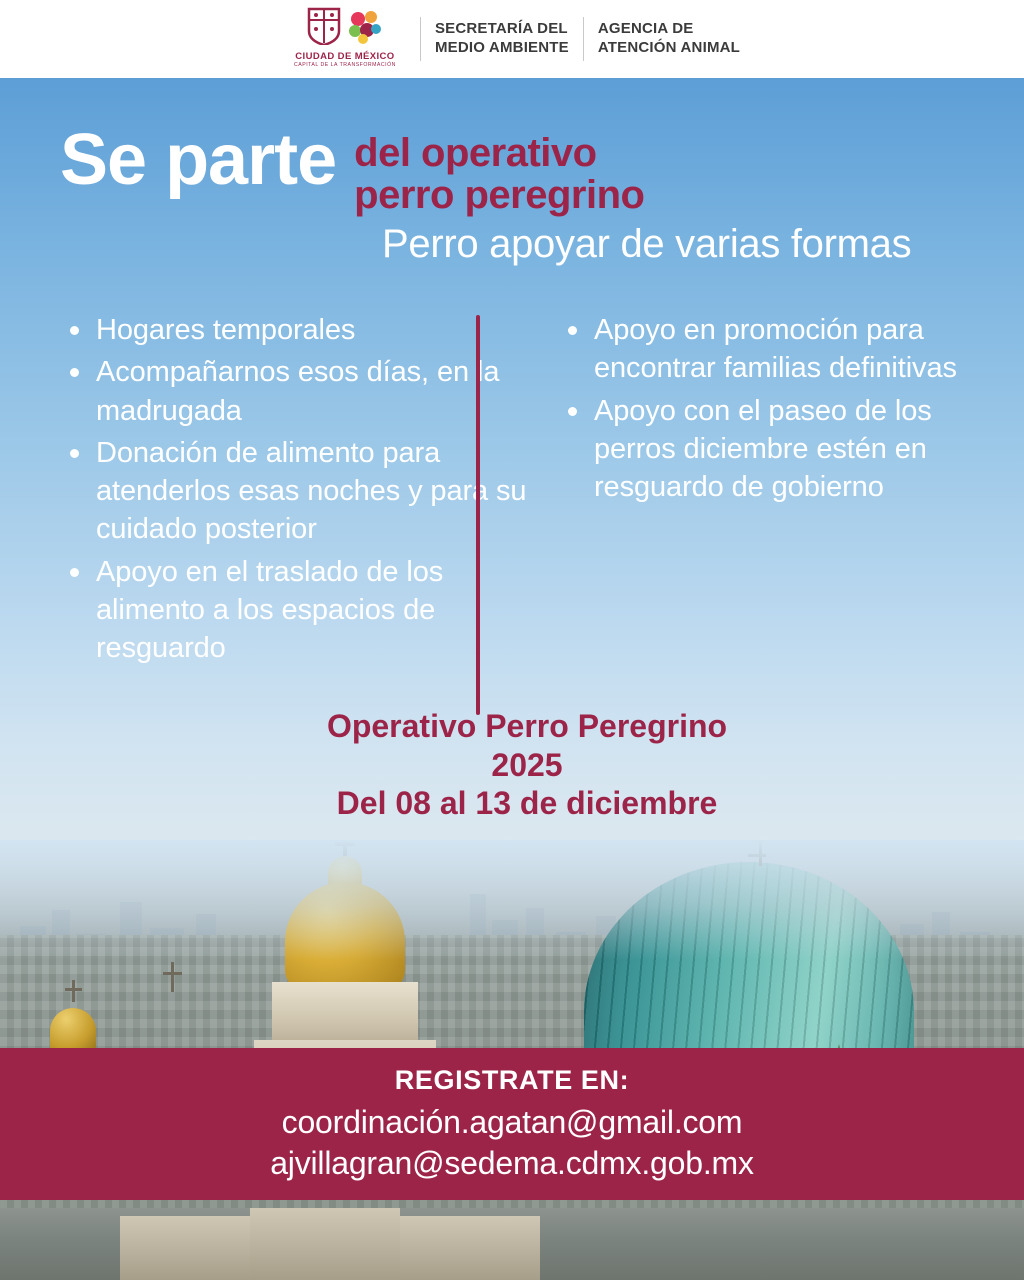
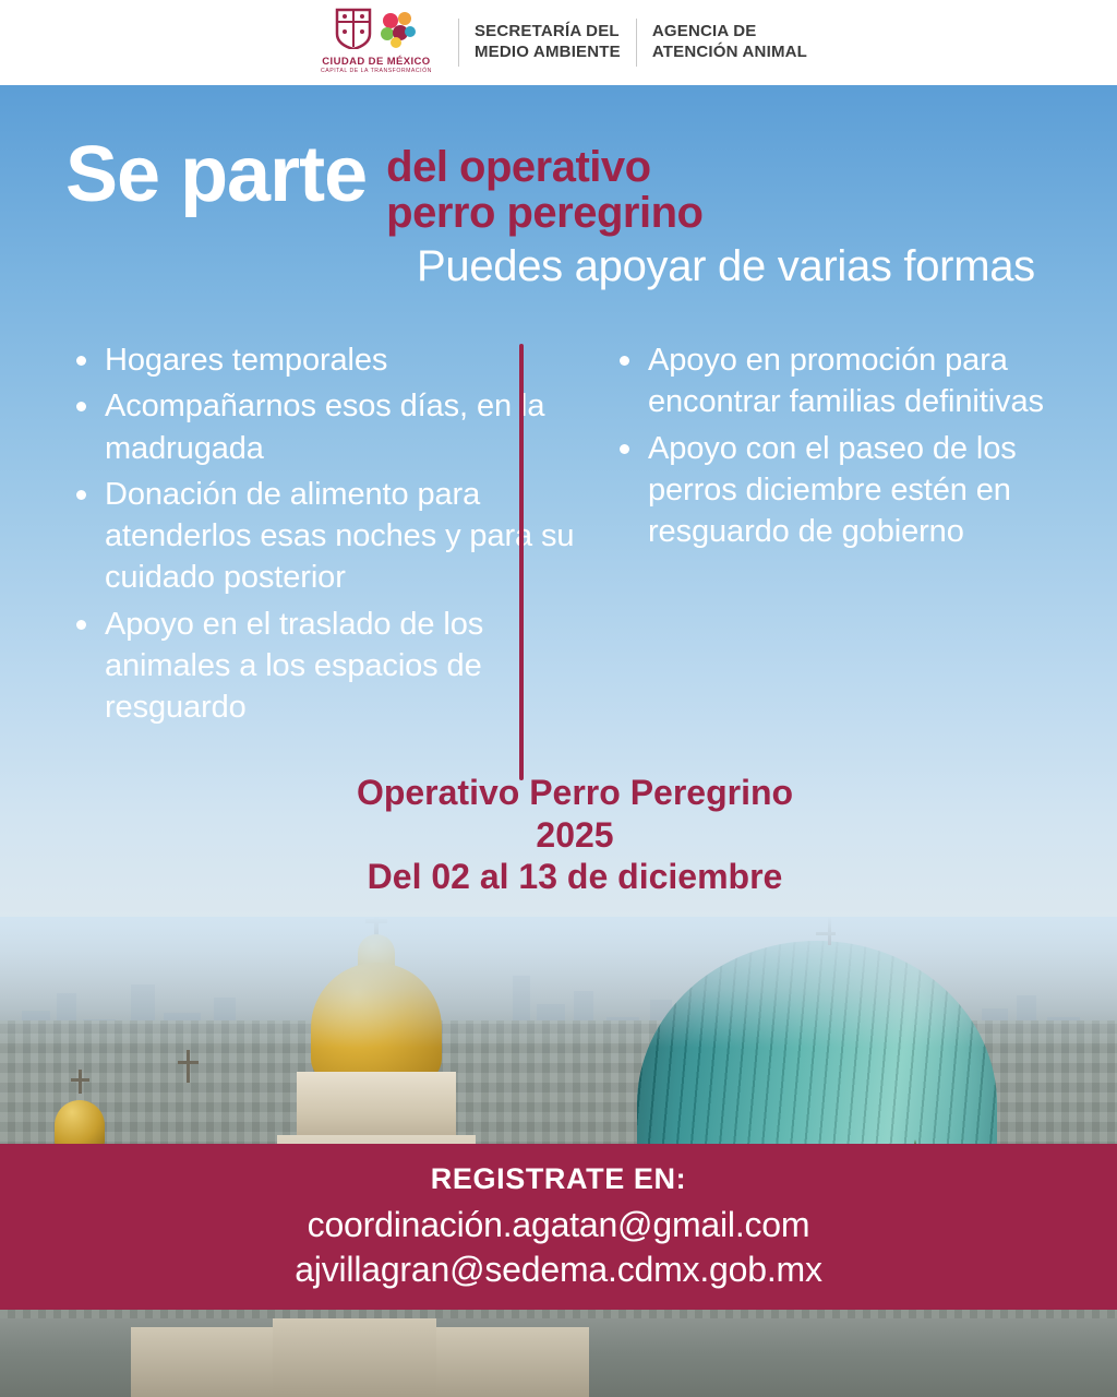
  CIUDAD DE MÉXICO
  SECRETARÍA DEL
  MEDIO AMBIENTE
  AGENCIA DE
  ATENCIÓN ANIMAL
  Se parte
  del operativo
  perro peregrino
- Perro apoyar de varias formas
+ Puedes apoyar de varias formas
  Hogares temporales
  Acompañarnos esos días, en la madrugada
  Donación de alimento para atenderlos esas noches y para su cuidado posterior
- Apoyo en el traslado de los alimento a los espacios de resguardo
+ Apoyo en el traslado de los animales a los espacios de resguardo
  Apoyo en promoción para encontrar familias definitivas
  Apoyo con el paseo de los perros diciembre estén en resguardo de gobierno
  Operativo Perro Peregrino
  2025
- Del 08 al 13 de diciembre
+ Del 02 al 13 de diciembre
  REGISTRATE EN:
  coordinación.agatan@gmail.com
  ajvillagran@sedema.cdmx.gob.mx
